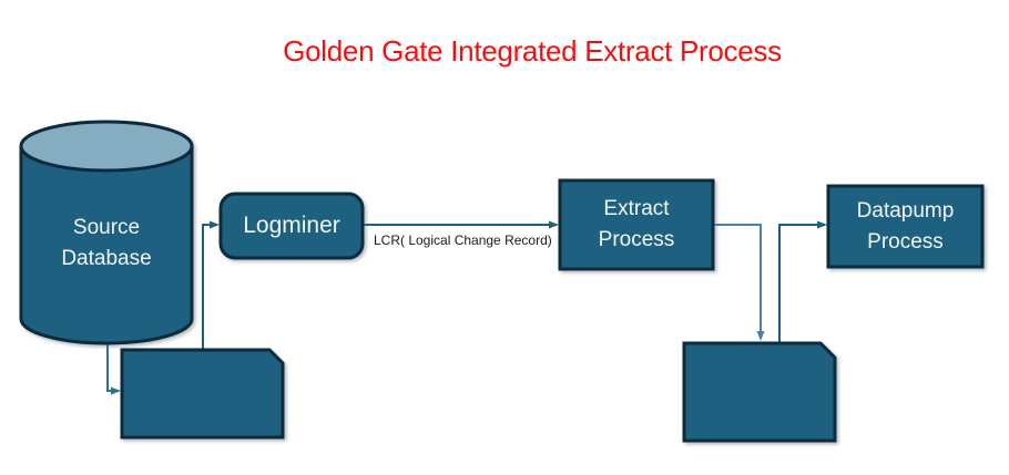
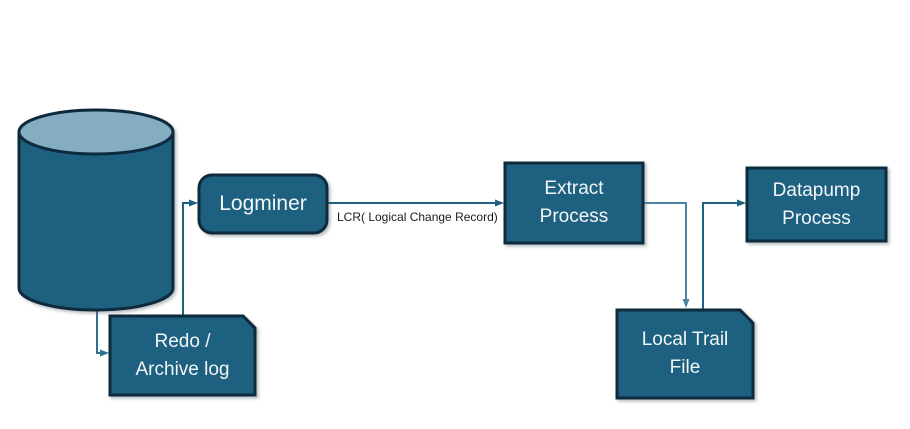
- Golden Gate Integrated Extract Process
- Source
- Database
  Logminer
  Extract
  Process
  Datapump
  Process
+ Local Trail
+ File
+ Redo /
+ Archive log
  LCR( Logical Change Record)
